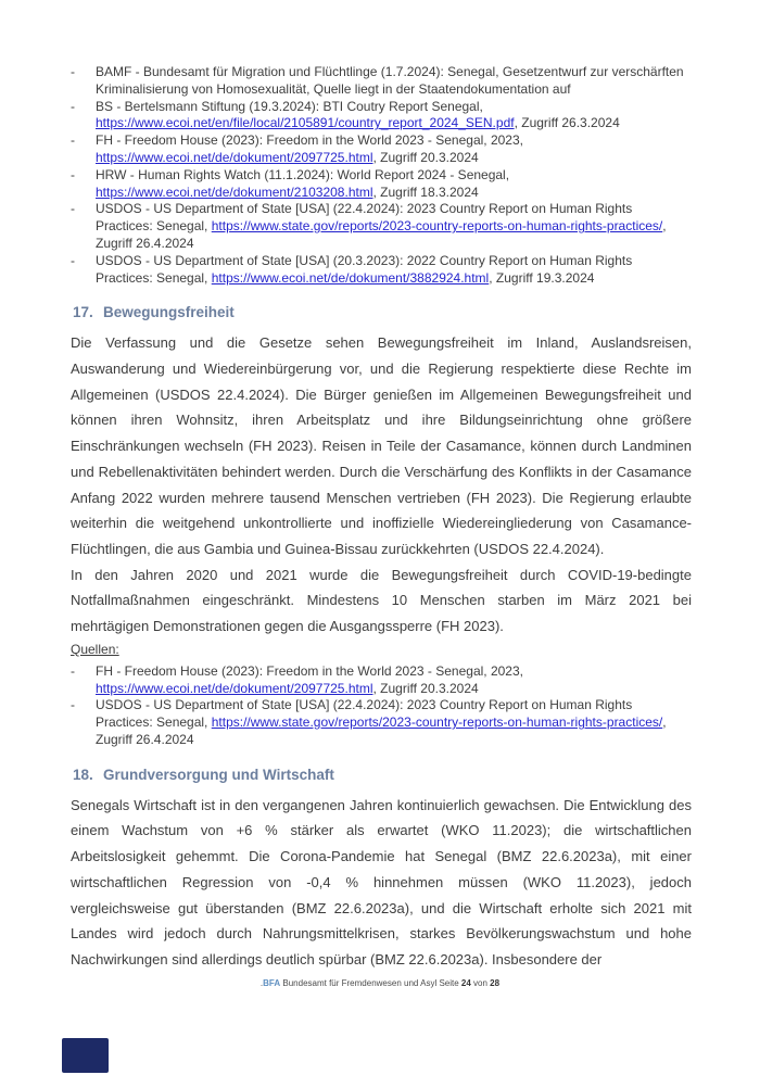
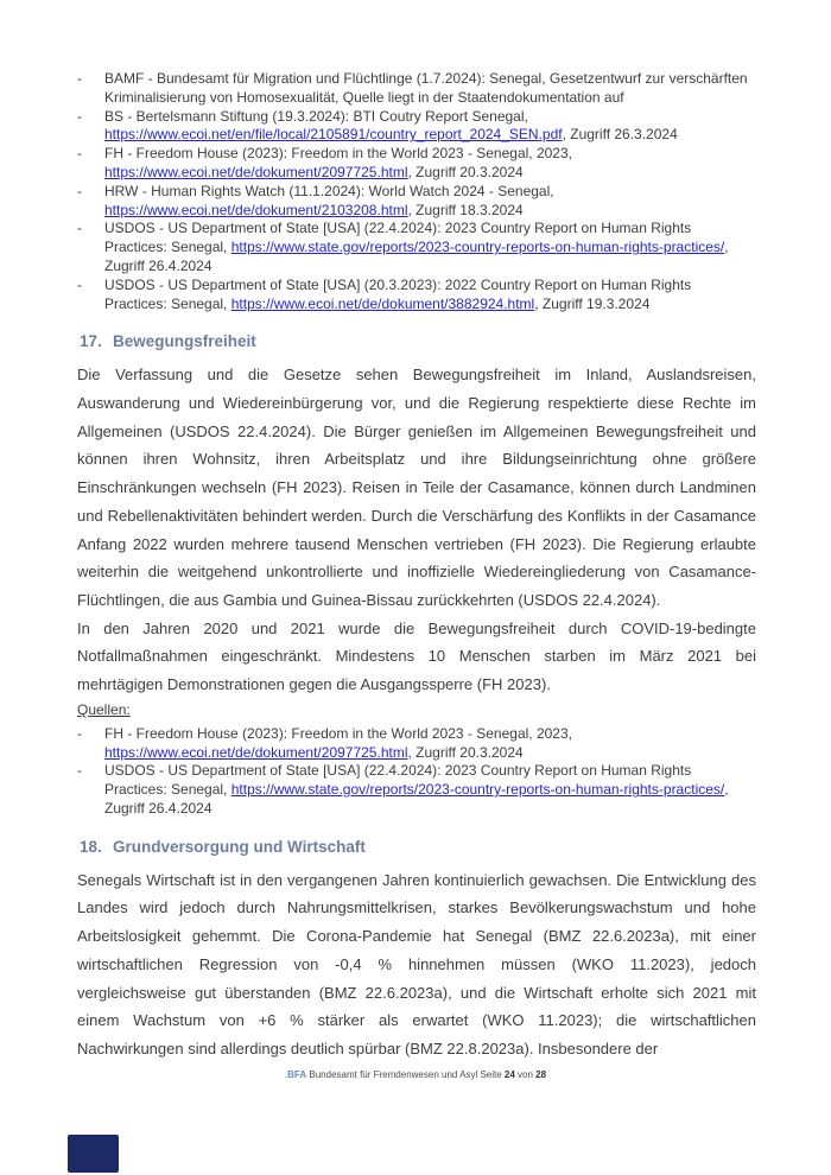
  -
  BAMF - Bundesamt für Migration und Flüchtlinge (1.7.2024): Senegal, Gesetzentwurf zur verschärften Kriminalisierung von Homosexualität, Quelle liegt in der Staatendokumentation auf
  -
  BS - Bertelsmann Stiftung (19.3.2024): BTI Coutry Report Senegal, https://www.ecoi.net/en/file/local/2105891/country_report_2024_SEN.pdf, Zugriff 26.3.2024
  -
  FH - Freedom House (2023): Freedom in the World 2023 - Senegal, 2023, https://www.ecoi.net/de/dokument/2097725.html, Zugriff 20.3.2024
  -
- HRW - Human Rights Watch (11.1.2024): World Report 2024 - Senegal, https://www.ecoi.net/de/dokument/2103208.html, Zugriff 18.3.2024
+ HRW - Human Rights Watch (11.1.2024): World Watch 2024 - Senegal, https://www.ecoi.net/de/dokument/2103208.html, Zugriff 18.3.2024
  -
  USDOS - US Department of State [USA] (22.4.2024): 2023 Country Report on Human Rights Practices: Senegal, https://www.state.gov/reports/2023-country-reports-on-human-rights-practices/, Zugriff 26.4.2024
  -
  USDOS - US Department of State [USA] (20.3.2023): 2022 Country Report on Human Rights Practices: Senegal, https://www.ecoi.net/de/dokument/3882924.html, Zugriff 19.3.2024
  17.
  Bewegungsfreiheit
  Die Verfassung und die Gesetze sehen Bewegungsfreiheit im Inland, Auslandsreisen,
  Auswanderung und Wiedereinbürgerung vor, und die Regierung respektierte diese Rechte im
  Allgemeinen (USDOS 22.4.2024). Die Bürger genießen im Allgemeinen Bewegungsfreiheit und
  können ihren Wohnsitz, ihren Arbeitsplatz und ihre Bildungseinrichtung ohne größere
  Einschränkungen wechseln (FH 2023). Reisen in Teile der Casamance, können durch Landminen
  und Rebellenaktivitäten behindert werden. Durch die Verschärfung des Konflikts in der Casamance
  Anfang 2022 wurden mehrere tausend Menschen vertrieben (FH 2023). Die Regierung erlaubte
  weiterhin die weitgehend unkontrollierte und inoffizielle Wiedereingliederung von Casamance-
  Flüchtlingen, die aus Gambia und Guinea-Bissau zurückkehrten (USDOS 22.4.2024).
  In den Jahren 2020 und 2021 wurde die Bewegungsfreiheit durch COVID-19-bedingte
  Notfallmaßnahmen eingeschränkt. Mindestens 10 Menschen starben im März 2021 bei
  mehrtägigen Demonstrationen gegen die Ausgangssperre (FH 2023).
  Quellen:
  -
  FH - Freedom House (2023): Freedom in the World 2023 - Senegal, 2023, https://www.ecoi.net/de/dokument/2097725.html, Zugriff 20.3.2024
  -
  USDOS - US Department of State [USA] (22.4.2024): 2023 Country Report on Human Rights Practices: Senegal, https://www.state.gov/reports/2023-country-reports-on-human-rights-practices/, Zugriff 26.4.2024
  18.
  Grundversorgung und Wirtschaft
  Senegals Wirtschaft ist in den vergangenen Jahren kontinuierlich gewachsen. Die Entwicklung des
- einem Wachstum von +6 % stärker als erwartet (WKO 11.2023); die wirtschaftlichen
+ Landes wird jedoch durch Nahrungsmittelkrisen, starkes Bevölkerungswachstum und hohe
  Arbeitslosigkeit gehemmt. Die Corona-Pandemie hat Senegal (BMZ 22.6.2023a), mit einer
  wirtschaftlichen Regression von -0,4 % hinnehmen müssen (WKO 11.2023), jedoch
  vergleichsweise gut überstanden (BMZ 22.6.2023a), und die Wirtschaft erholte sich 2021 mit
- Landes wird jedoch durch Nahrungsmittelkrisen, starkes Bevölkerungswachstum und hohe
+ einem Wachstum von +6 % stärker als erwartet (WKO 11.2023); die wirtschaftlichen
- Nachwirkungen sind allerdings deutlich spürbar (BMZ 22.6.2023a). Insbesondere der
+ Nachwirkungen sind allerdings deutlich spürbar (BMZ 22.8.2023a). Insbesondere der
  .BFA Bundesamt für Fremdenwesen und Asyl Seite 24 von 28
